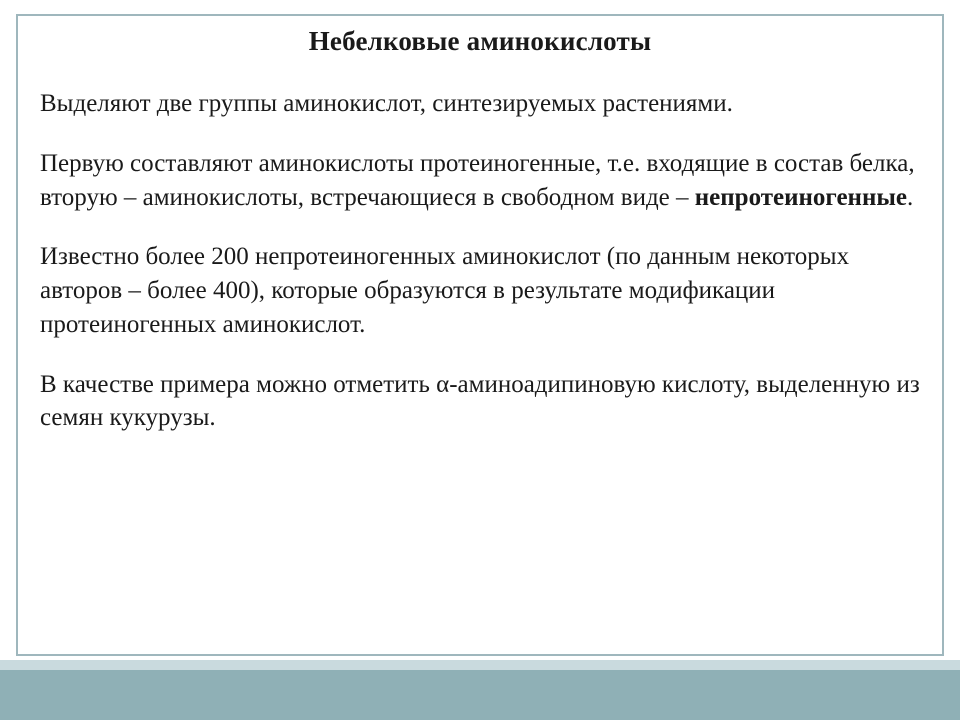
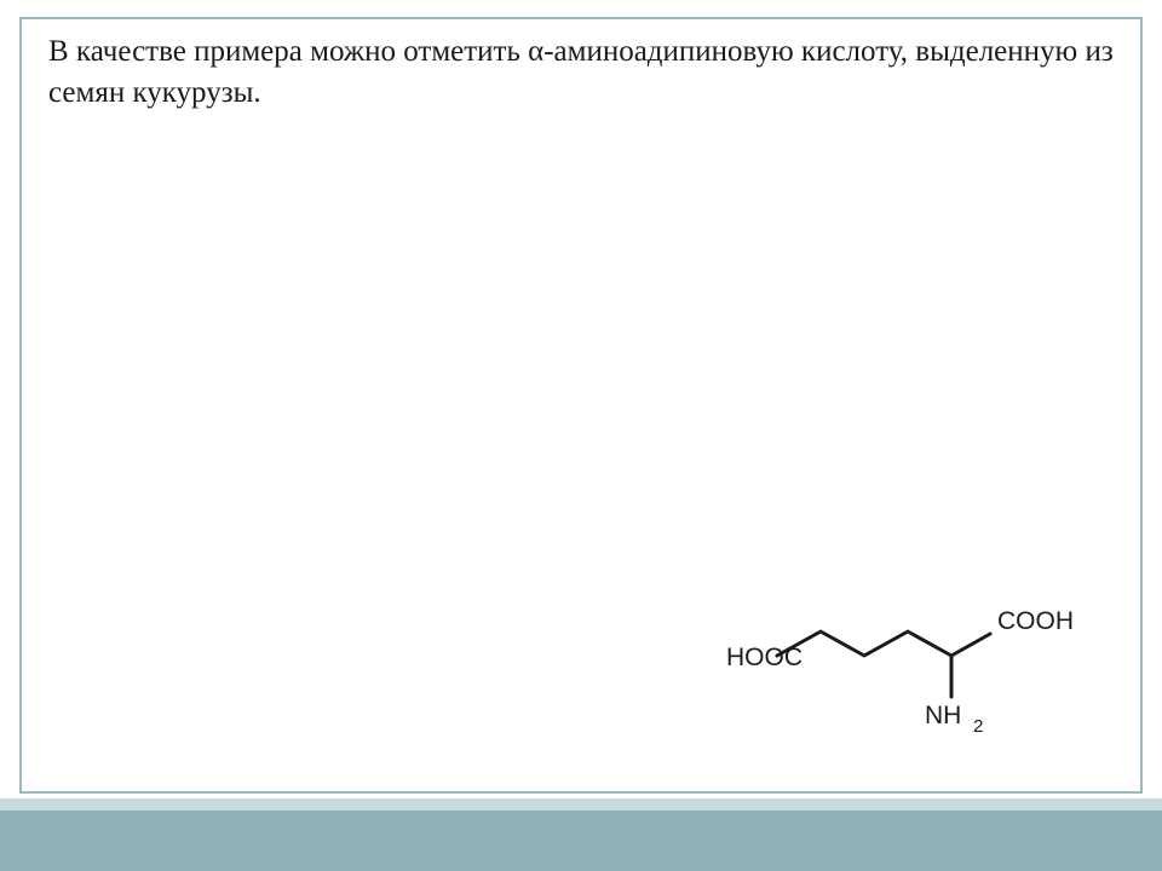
- Небелковые аминокислоты
- Выделяют две группы аминокислот, синтезируемых растениями.
- Первую составляют аминокислоты протеиногенные, т.е. входящие в состав белка, вторую – аминокислоты, встречающиеся в свободном виде – непротеиногенные.
- Известно более 200 непротеиногенных аминокислот (по данным некоторых авторов – более 400), которые образуются в результате модификации протеиногенных аминокислот.
  В качестве примера можно отметить α-аминоадипиновую кислоту, выделенную из семян кукурузы.
+ HOOC
+ COOH
+ NH
+ 2
